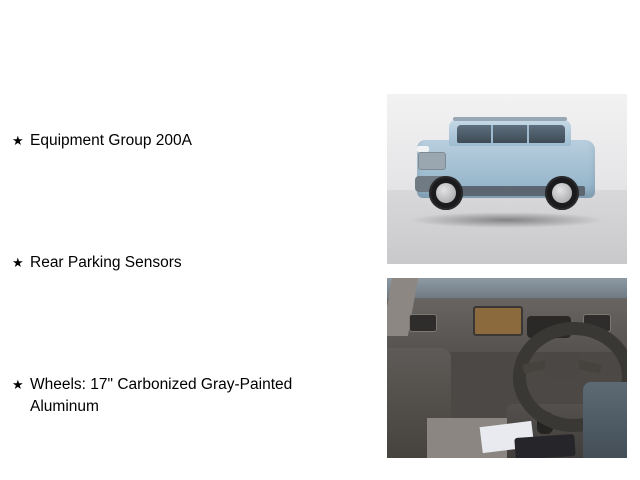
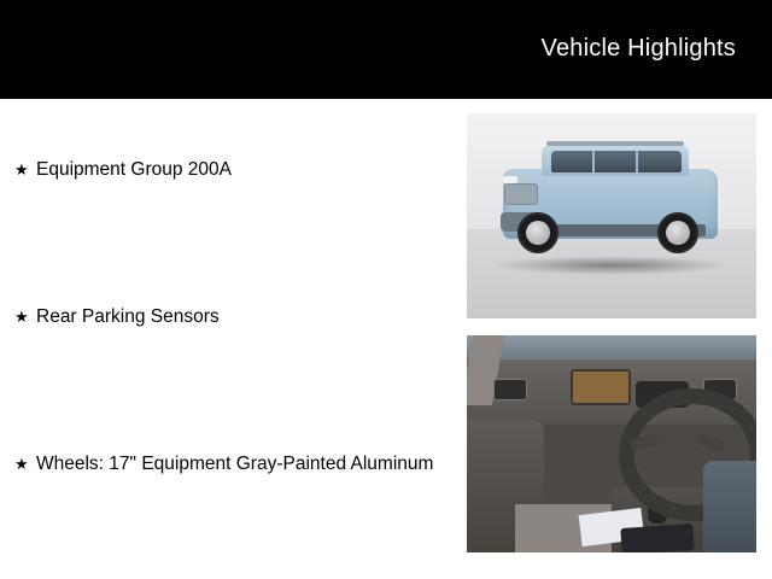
+ Vehicle Highlights
  ★
  Equipment Group 200A
  ★
  Rear Parking Sensors
  ★
- Wheels: 17" Carbonized Gray-Painted Aluminum
+ Wheels: 17" Equipment Gray-Painted Aluminum
